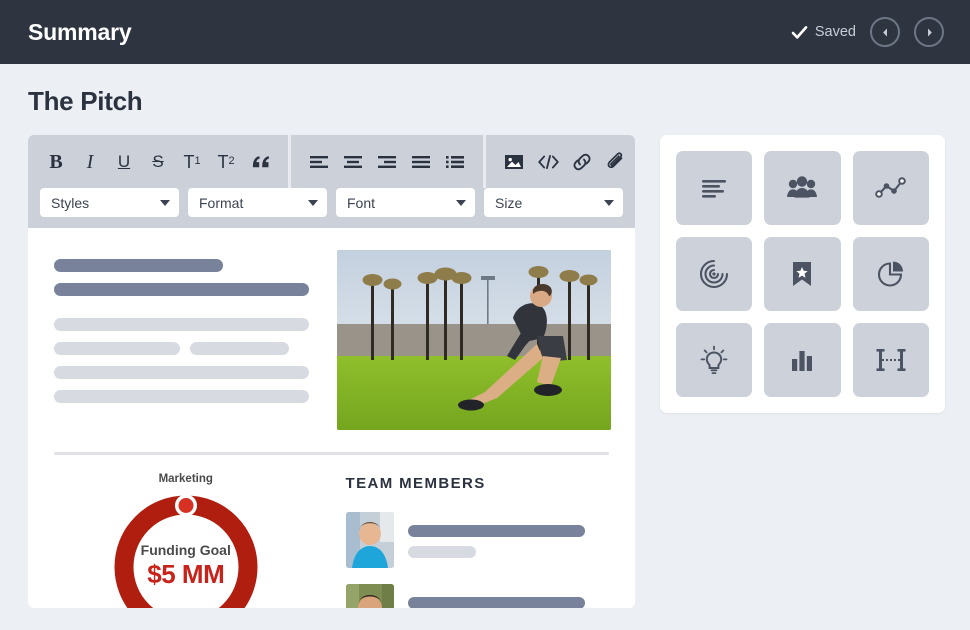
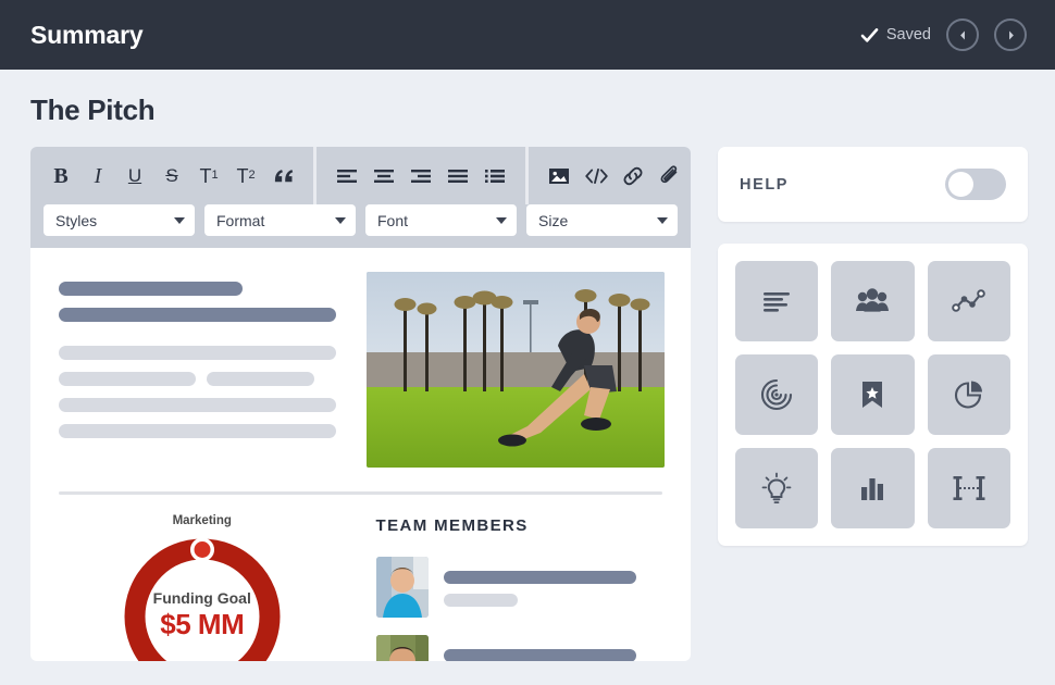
  Summary
  Saved
  The Pitch
  B
  I
  U
  S
  T
  1
  T
  2
  Styles
  Format
  Font
  Size
  Marketing
  Funding Goal
  $5 MM
  TEAM MEMBERS
+ HELP
